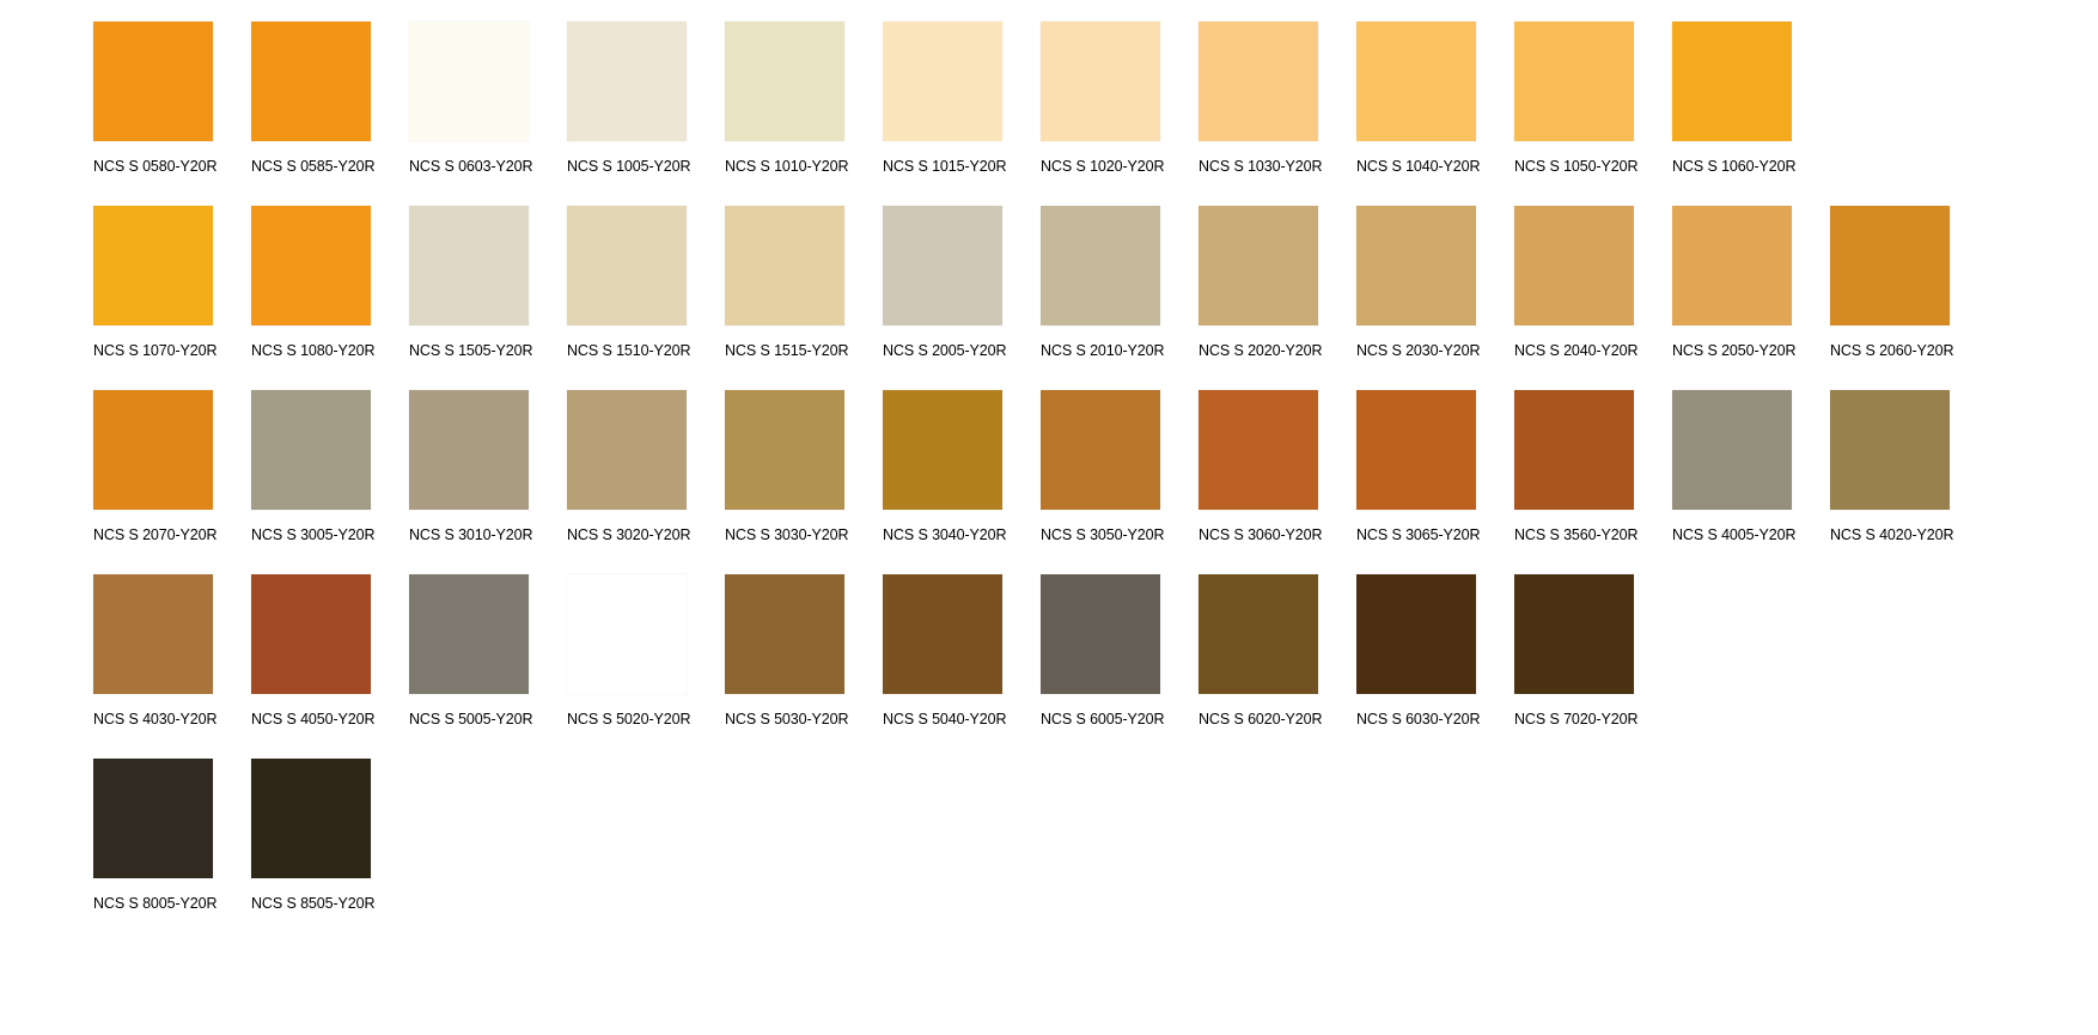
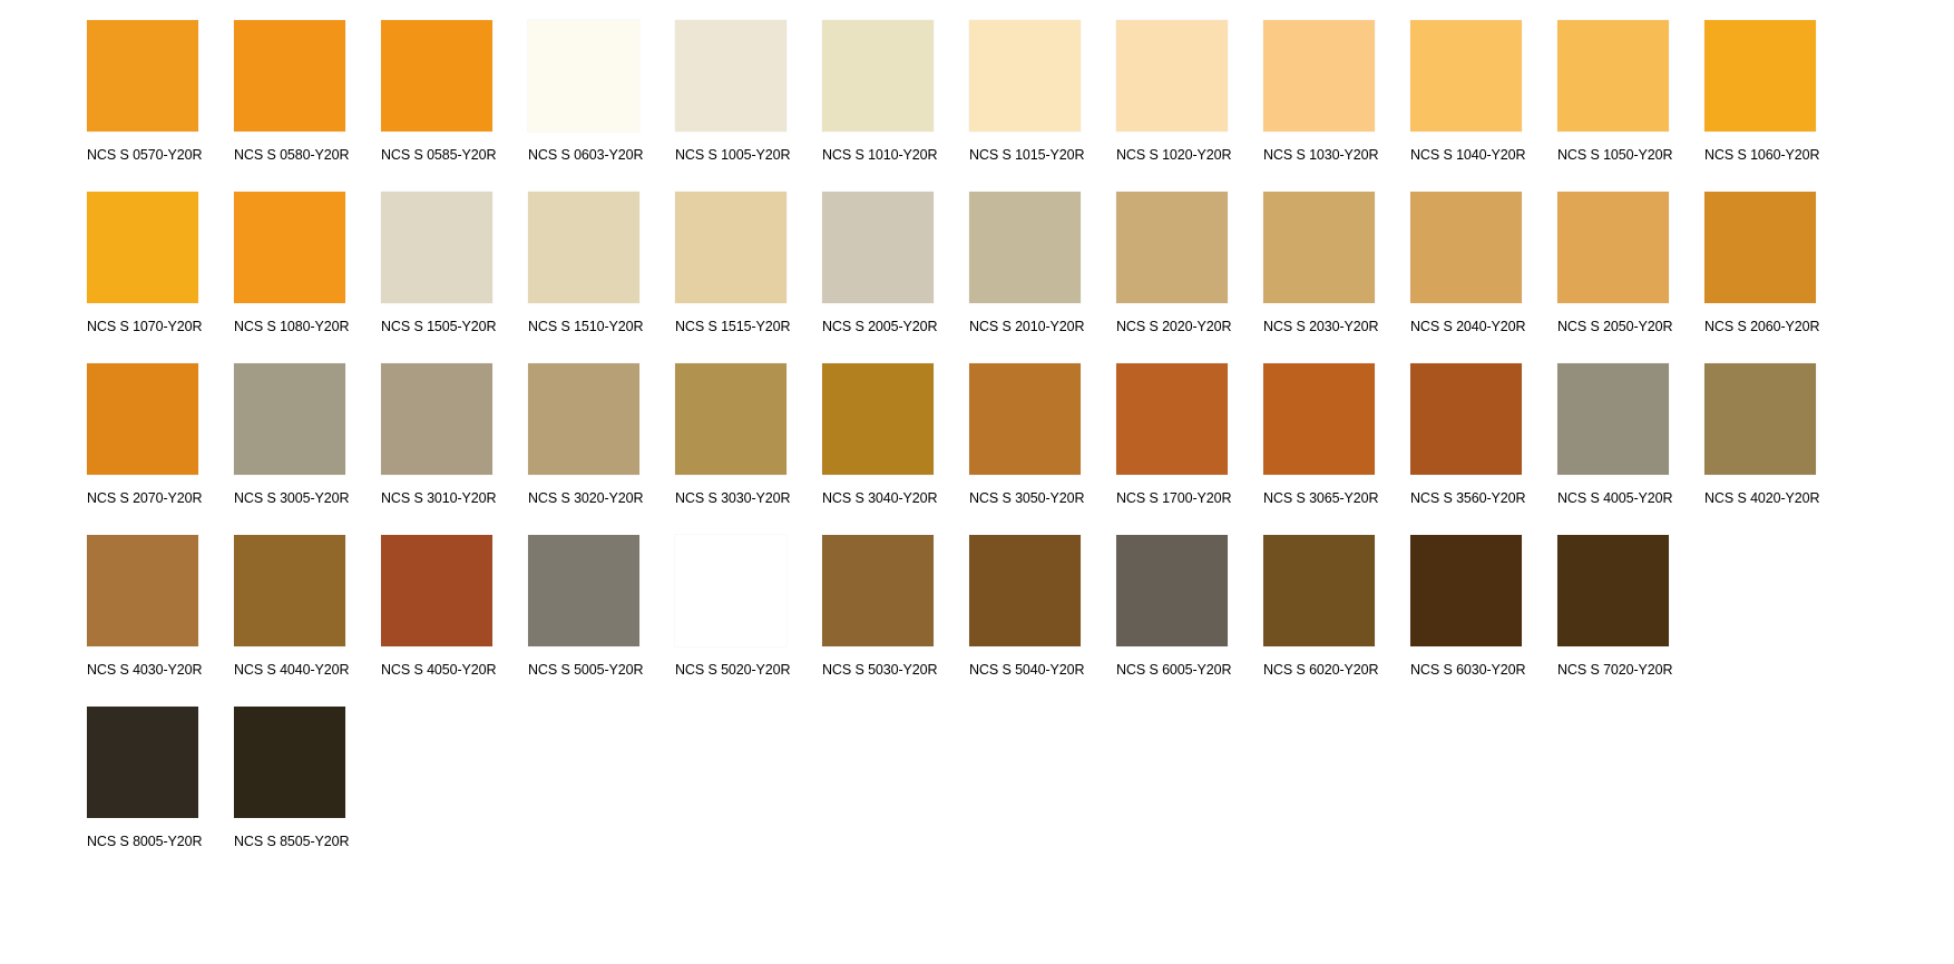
+ NCS S 0570-Y20R
  NCS S 0580-Y20R
  NCS S 0585-Y20R
  NCS S 0603-Y20R
  NCS S 1005-Y20R
  NCS S 1010-Y20R
  NCS S 1015-Y20R
  NCS S 1020-Y20R
  NCS S 1030-Y20R
  NCS S 1040-Y20R
  NCS S 1050-Y20R
  NCS S 1060-Y20R
  NCS S 1070-Y20R
  NCS S 1080-Y20R
  NCS S 1505-Y20R
  NCS S 1510-Y20R
  NCS S 1515-Y20R
  NCS S 2005-Y20R
  NCS S 2010-Y20R
  NCS S 2020-Y20R
  NCS S 2030-Y20R
  NCS S 2040-Y20R
  NCS S 2050-Y20R
  NCS S 2060-Y20R
  NCS S 2070-Y20R
  NCS S 3005-Y20R
  NCS S 3010-Y20R
  NCS S 3020-Y20R
  NCS S 3030-Y20R
  NCS S 3040-Y20R
  NCS S 3050-Y20R
- NCS S 3060-Y20R
+ NCS S 1700-Y20R
  NCS S 3065-Y20R
  NCS S 3560-Y20R
  NCS S 4005-Y20R
  NCS S 4020-Y20R
  NCS S 4030-Y20R
+ NCS S 4040-Y20R
  NCS S 4050-Y20R
  NCS S 5005-Y20R
  NCS S 5020-Y20R
  NCS S 5030-Y20R
  NCS S 5040-Y20R
  NCS S 6005-Y20R
  NCS S 6020-Y20R
  NCS S 6030-Y20R
  NCS S 7020-Y20R
  NCS S 8005-Y20R
  NCS S 8505-Y20R
